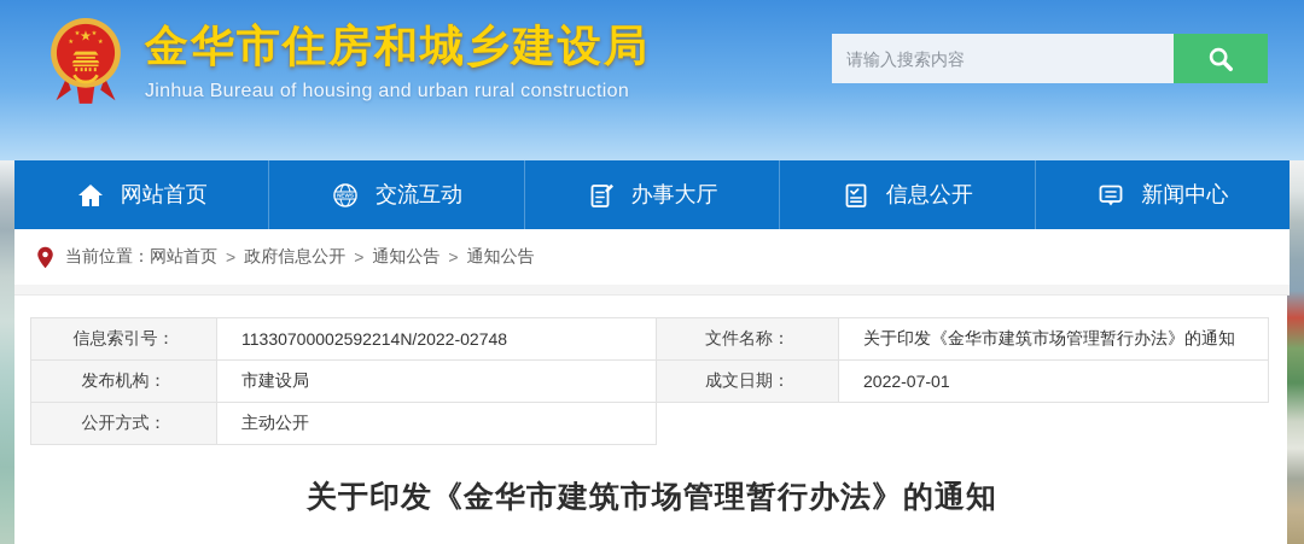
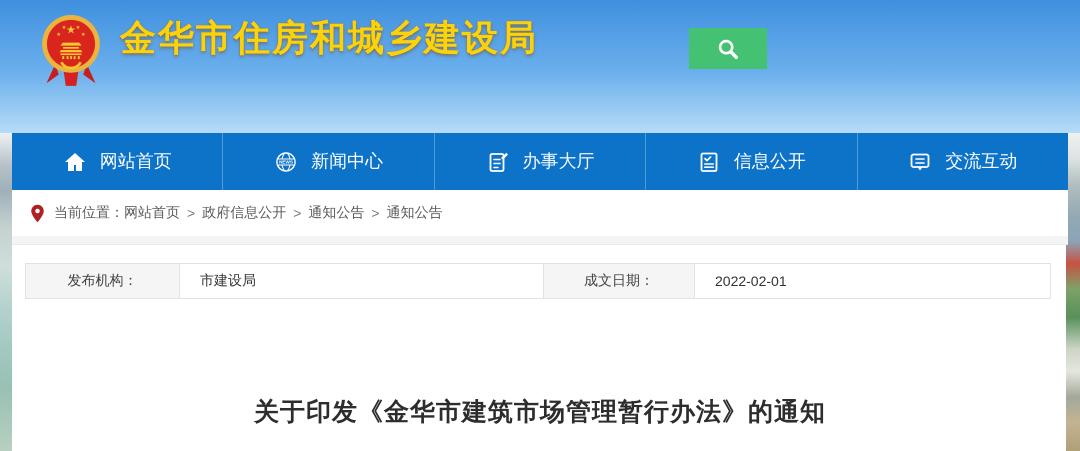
  ★
  金华市住房和城乡建设局
- Jinhua Bureau of housing and urban rural construction
- 请输入搜索内容
  网站首页
- 交流互动
+ 新闻中心
  办事大厅
  信息公开
- 新闻中心
+ 交流互动
  当前位置：
  网站首页
  >
  政府信息公开
  >
  通知公告
  >
  通知公告
- 信息索引号：	11330700002592214N/2022-02748	文件名称：	关于印发《金华市建筑市场管理暂行办法》的通知
- 发布机构：	市建设局	成文日期：	2022-07-01
+ 发布机构：	市建设局	成文日期：	2022-02-01
- 公开方式：	主动公开
  关于印发《金华市建筑市场管理暂行办法》的通知
